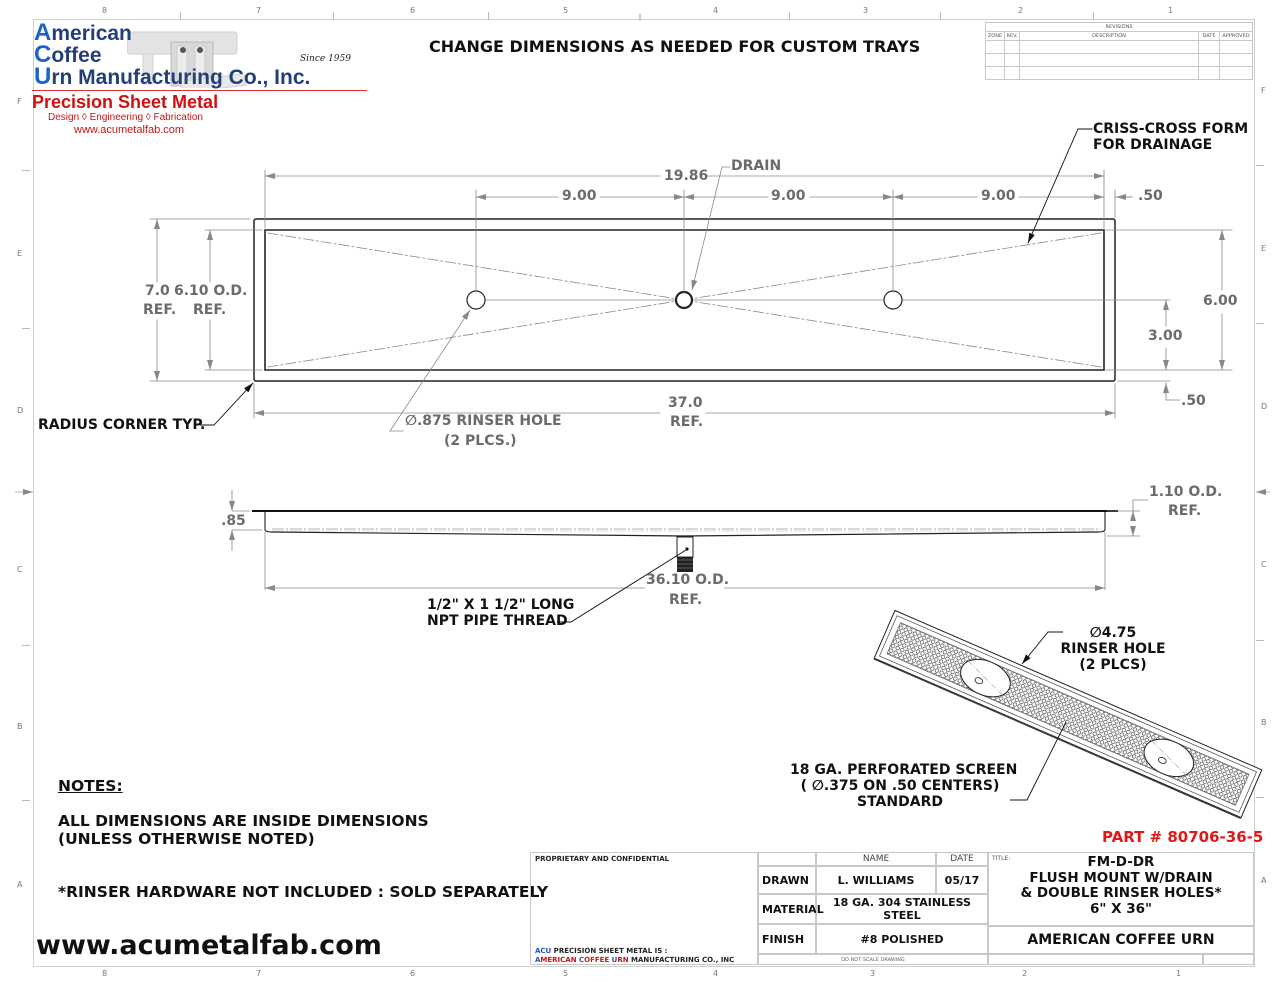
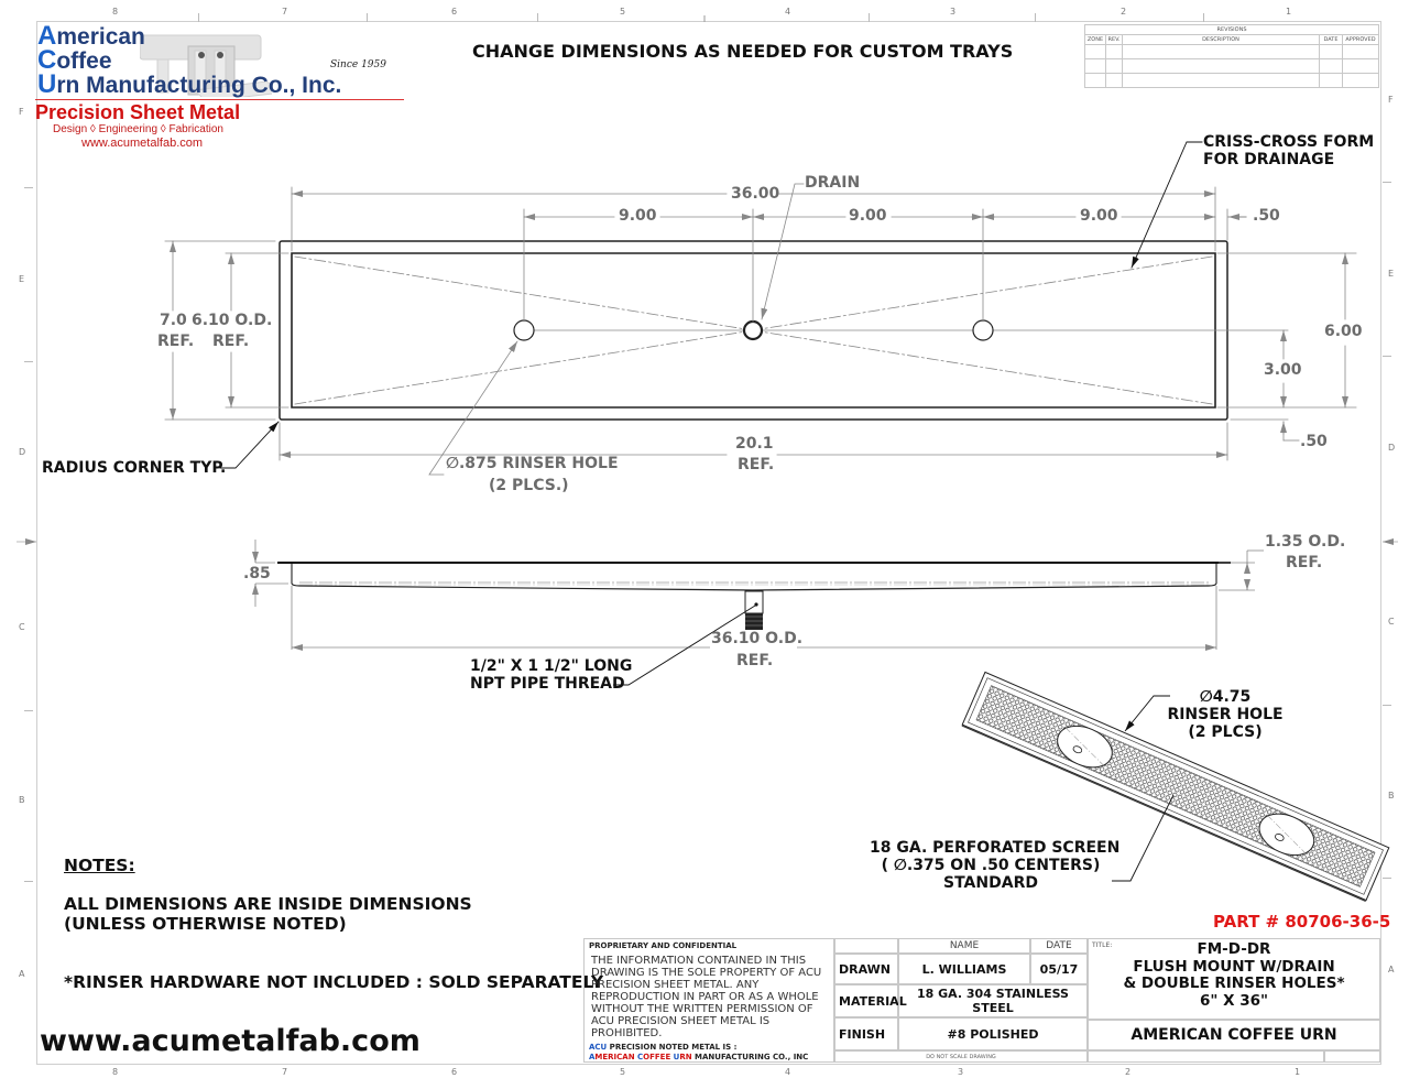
  8
  7
  6
  5
  4
  3
  2
  1
  8
  7
  6
  5
  4
  3
  2
  1
  F
  E
  D
  C
  B
  A
  F
  E
  D
  C
  B
  A
  American
  Coffee
  Urn Manufacturing Co., Inc.
  Since 1959
  Precision Sheet Metal
  Design ◊ Engineering ◊ Fabrication
  www.acumetalfab.com
  CHANGE DIMENSIONS AS NEEDED FOR CUSTOM TRAYS
- 19.86
+ 36.00
  DRAIN
  9.00
  9.00
  9.00
  .50
  CRISS-CROSS FORM
  FOR DRAINAGE
  7.0
  REF.
  6.10 O.D.
  REF.
  6.00
  3.00
  .50
- 37.0
+ 20.1
  REF.
  RADIUS CORNER TYP.
  ∅.875 RINSER HOLE
  (2 PLCS.)
  .85
- 1.10 O.D.
+ 1.35 O.D.
  REF.
  36.10 O.D.
  REF.
  1/2" X 1 1/2" LONG
  NPT PIPE THREAD
  ∅4.75
  RINSER HOLE
  (2 PLCS)
  18 GA. PERFORATED SCREEN
  ( ∅.375 ON .50 CENTERS)
  STANDARD
  NOTES:
  ALL DIMENSIONS ARE INSIDE DIMENSIONS
  (UNLESS OTHERWISE NOTED)
  *RINSER HARDWARE NOT INCLUDED : SOLD SEPARATELY
  www.acumetalfab.com
  PART # 80706-36-5
  PROPRIETARY AND CONFIDENTIAL
+ THE INFORMATION CONTAINED IN THIS DRAWING IS THE SOLE PROPERTY OF ACU PRECISION SHEET METAL. ANY REPRODUCTION IN PART OR AS A WHOLE WITHOUT THE WRITTEN PERMISSION OF ACU PRECISION SHEET METAL IS PROHIBITED.
- ACU PRECISION SHEET METAL IS :
+ ACU PRECISION NOTED METAL IS :
  AMERICAN COFFEE URN MANUFACTURING CO., INC
  NAME
  DATE
  DRAWN
  L. WILLIAMS
  05/17
  MATERIA
  18 GA. 304 STAINLESS STEEL
  FINISH
  #8 POLISHED
  FM-D-DR
  FLUSH MOUNT W/DRAIN
  & DOUBLE RINSER HOLES*
  6" X 36"
  AMERICAN COFFEE URN
